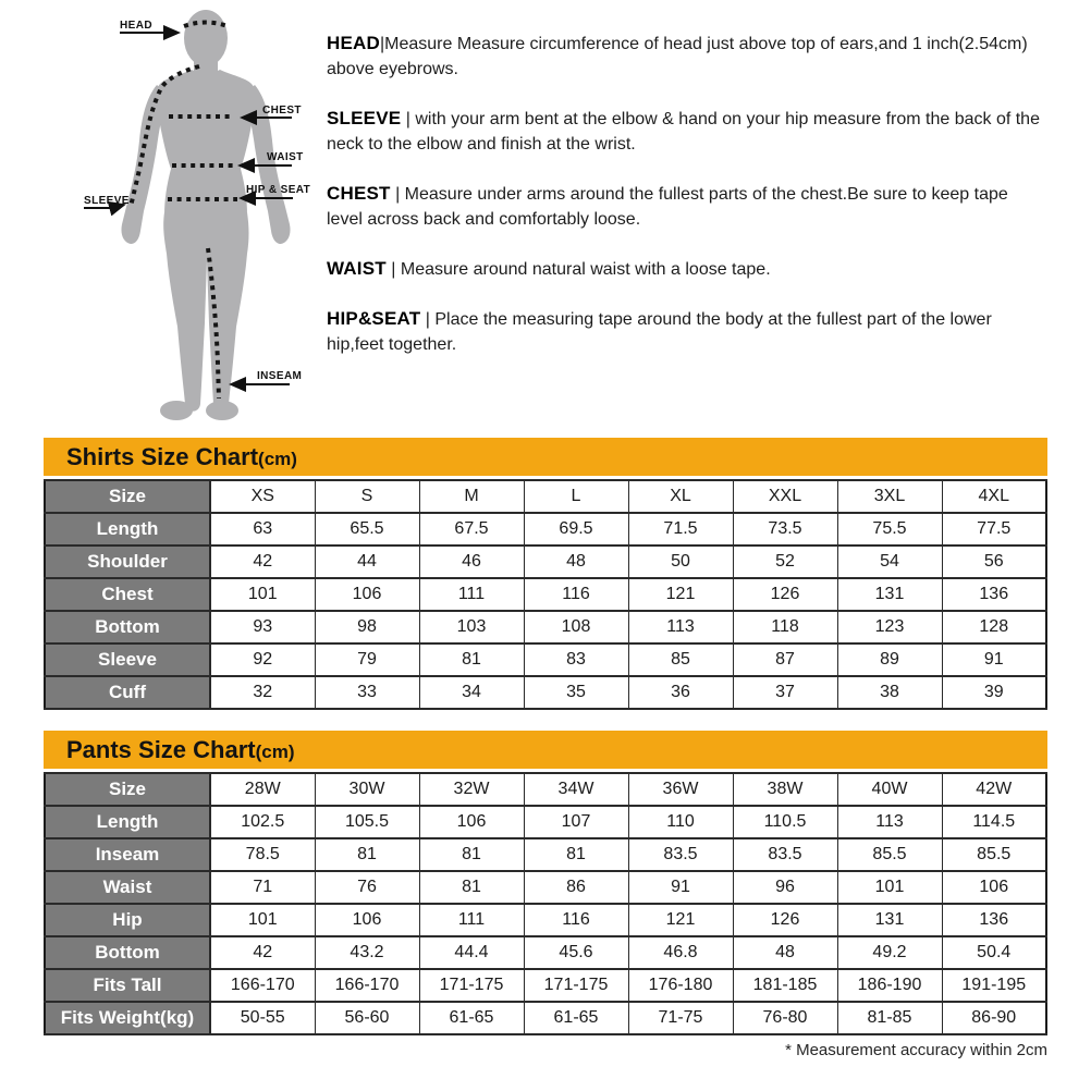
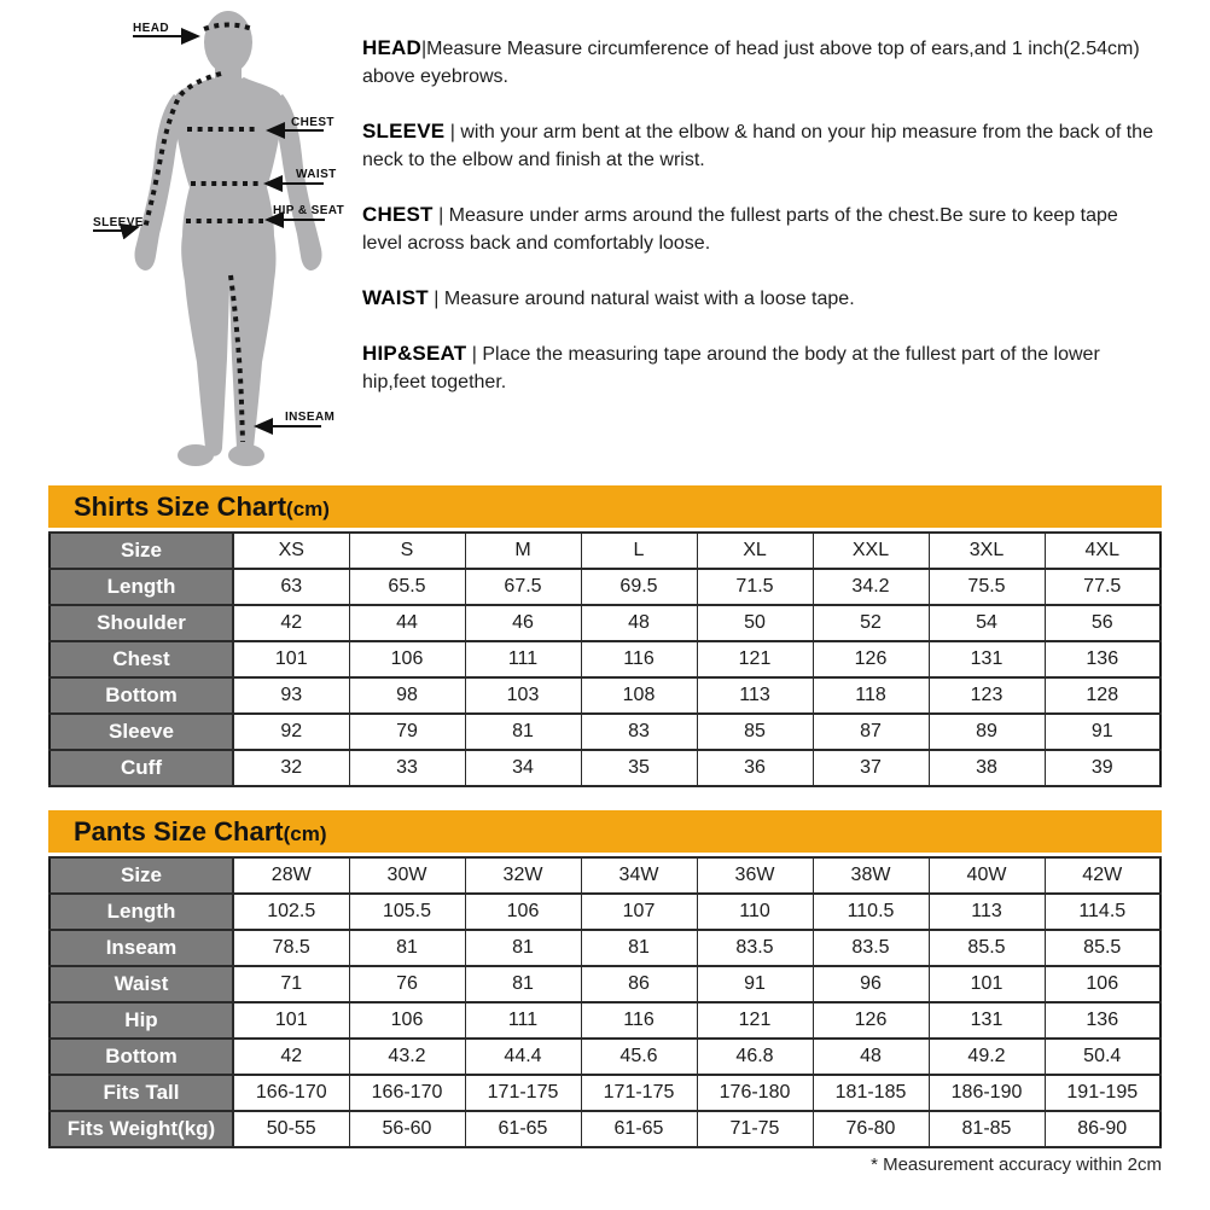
  HEAD
  CHEST
  WAIST
  HIP & SEAT
  SLEEVE
  INSEAM
  HEAD|Measure Measure circumference of head just above top of ears,and 1 inch(2.54cm) above eyebrows.
  SLEEVE | with your arm bent at the elbow & hand on your hip measure from the back of the neck to the elbow and finish at the wrist.
  CHEST | Measure under arms around the fullest parts of the chest.Be sure to keep tape level across back and comfortably loose.
  WAIST | Measure around natural waist with a loose tape.
  HIP&SEAT | Place the measuring tape around the body at the fullest part of the lower hip,feet together.
  Shirts Size Chart
  (cm)
  Size	XS	S	M	L	XL	XXL	3XL	4XL
- Length	63	65.5	67.5	69.5	71.5	73.5	75.5	77.5
+ Length	63	65.5	67.5	69.5	71.5	34.2	75.5	77.5
  Shoulder	42	44	46	48	50	52	54	56
  Chest	101	106	111	116	121	126	131	136
  Bottom	93	98	103	108	113	118	123	128
  Sleeve	92	79	81	83	85	87	89	91
  Cuff	32	33	34	35	36	37	38	39
  Pants Size Chart
  (cm)
  Size	28W	30W	32W	34W	36W	38W	40W	42W
  Length	102.5	105.5	106	107	110	110.5	113	114.5
  Inseam	78.5	81	81	81	83.5	83.5	85.5	85.5
  Waist	71	76	81	86	91	96	101	106
  Hip	101	106	111	116	121	126	131	136
  Bottom	42	43.2	44.4	45.6	46.8	48	49.2	50.4
  Fits Tall	166-170	166-170	171-175	171-175	176-180	181-185	186-190	191-195
  Fits Weight(kg)	50-55	56-60	61-65	61-65	71-75	76-80	81-85	86-90
  * Measurement accuracy within 2cm
